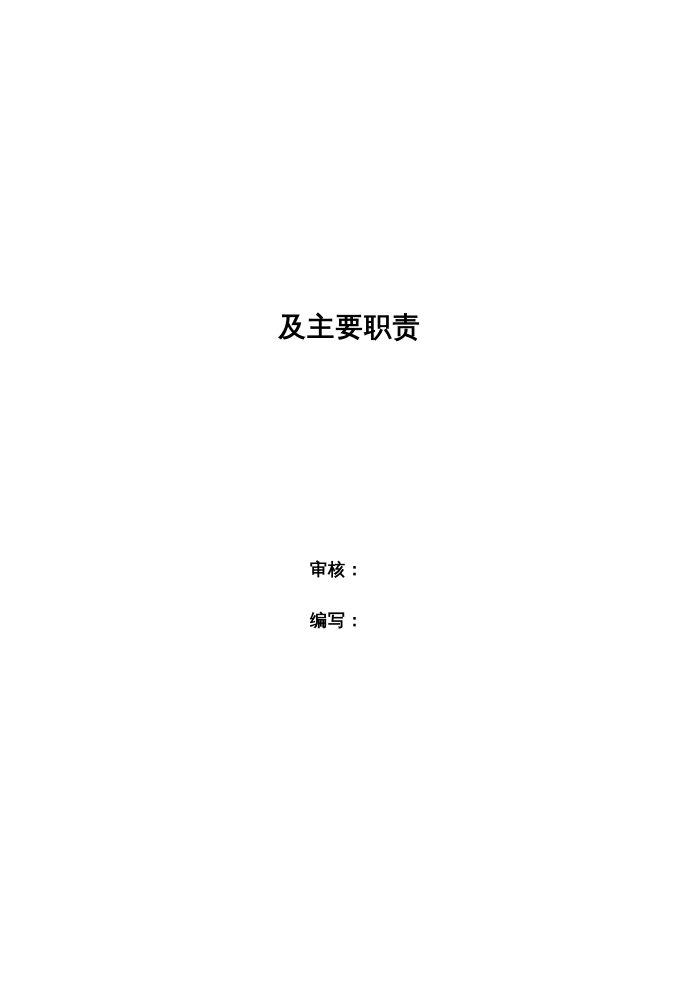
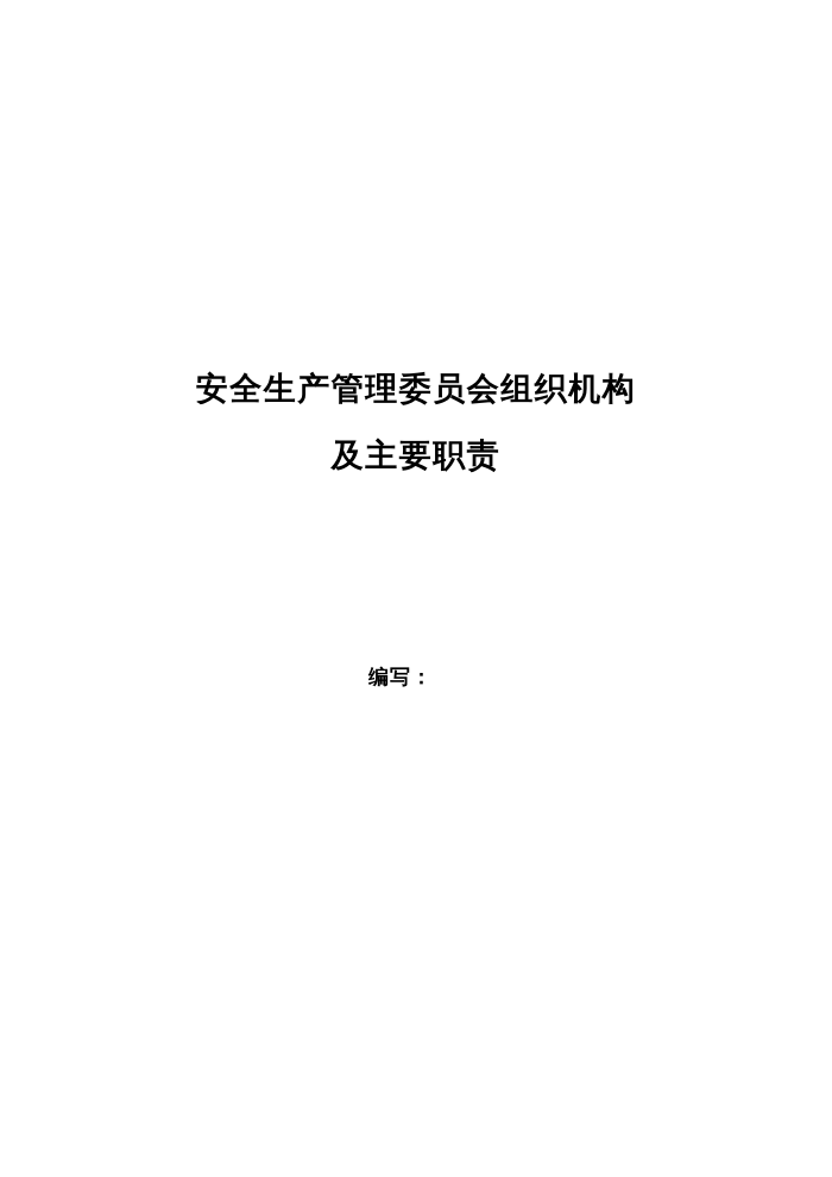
+ 安全生产管理委员会组织机构
  及主要职责
- 审核：
  编写：
